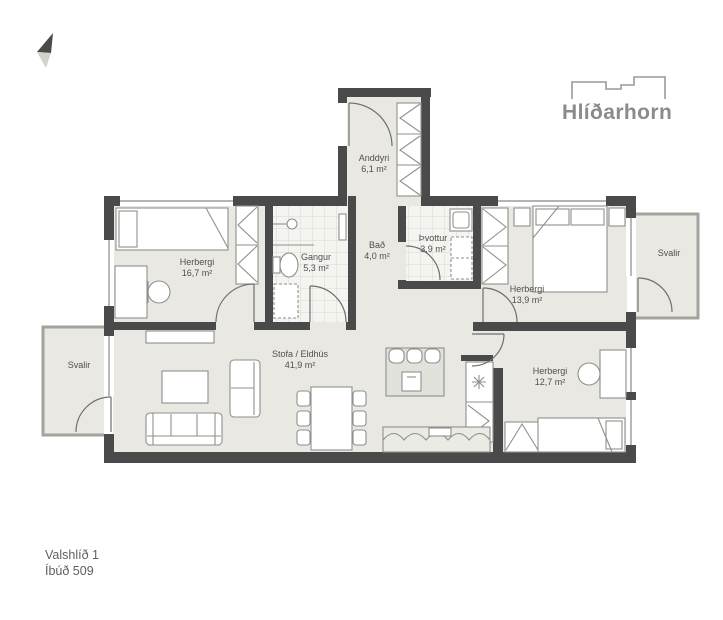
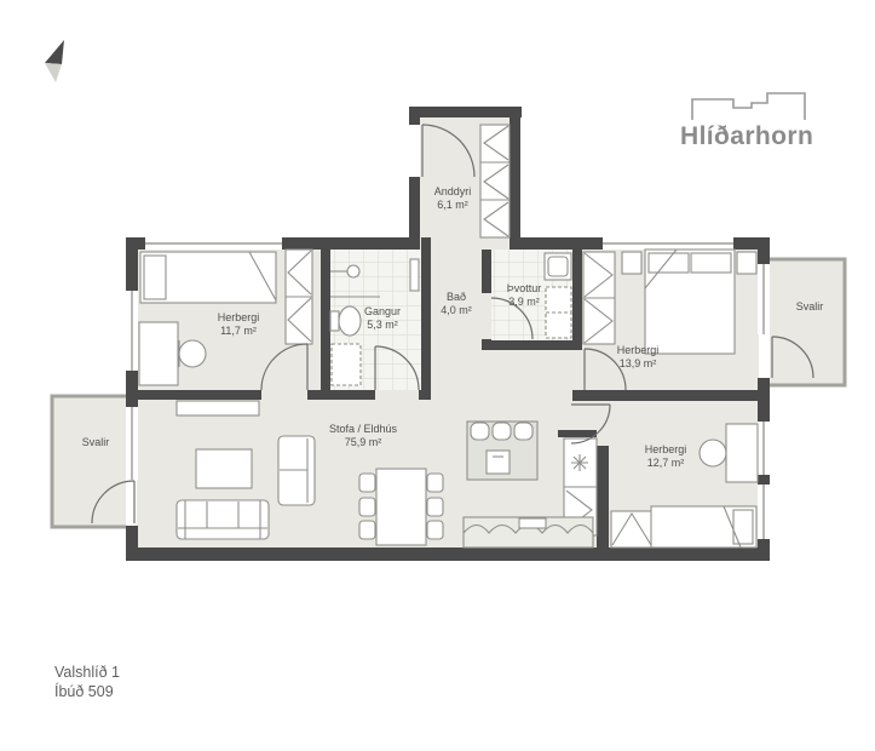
  Anddyri
  6,1 m²
  Bað
  4,0 m²
  Gangur
  5,3 m²
  Þvottur
  3,9 m²
  Herbergi
- 16,7 m²
+ 11,7 m²
  Herbergi
  13,9 m²
  Herbergi
  12,7 m²
  Stofa / Eldhús
- 41,9 m²
+ 75,9 m²
  Svalir
  Svalir
  Hlíðarhorn
  Valshlíð 1
  Íbúð 509
